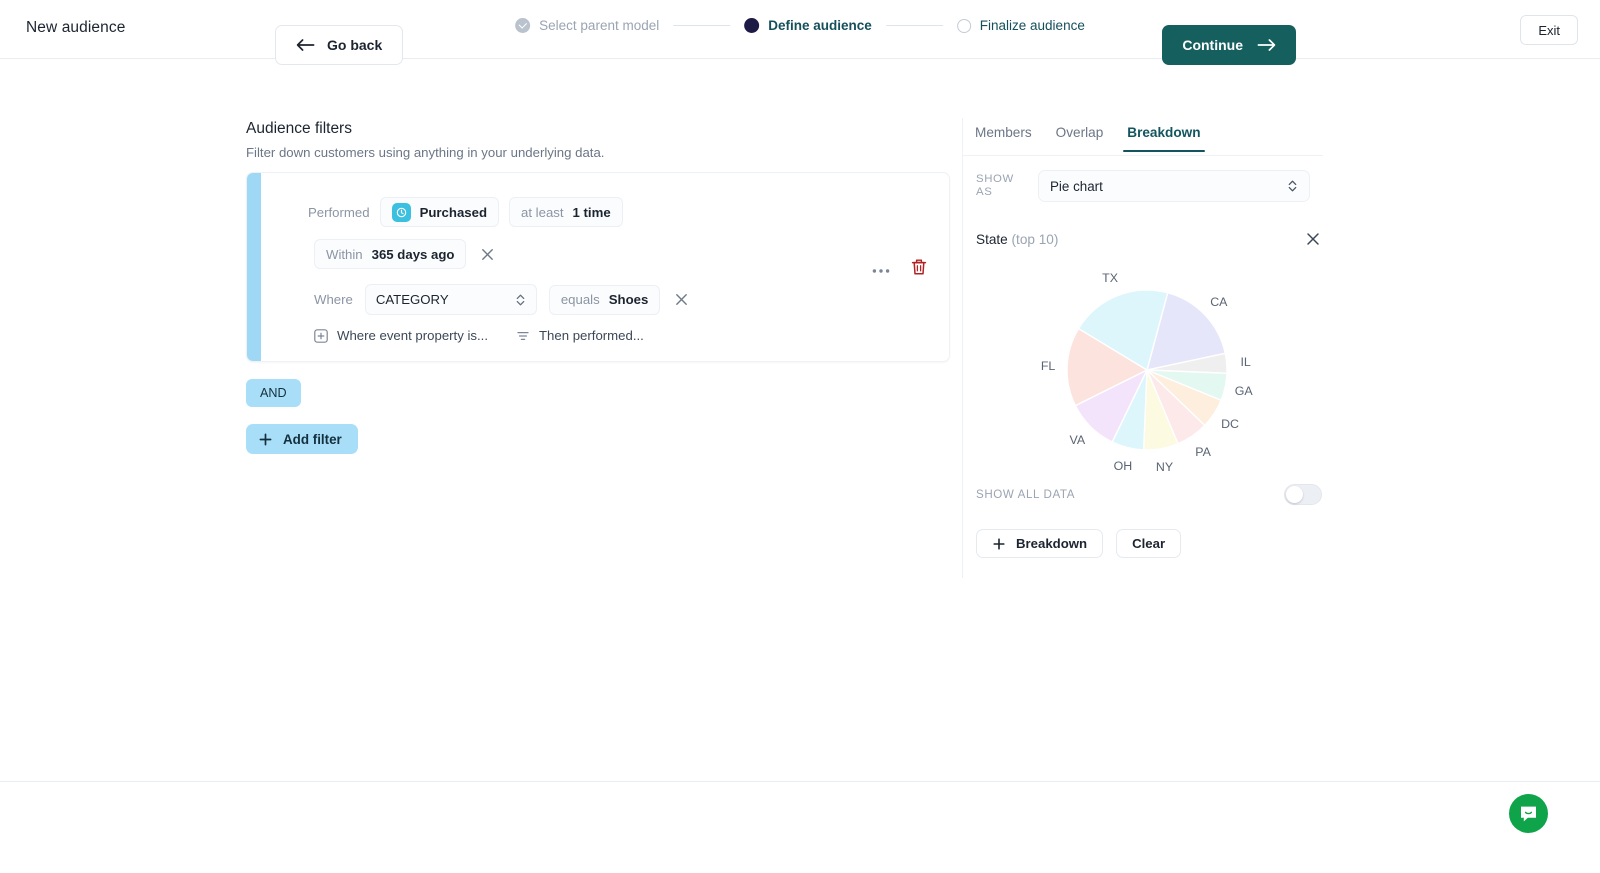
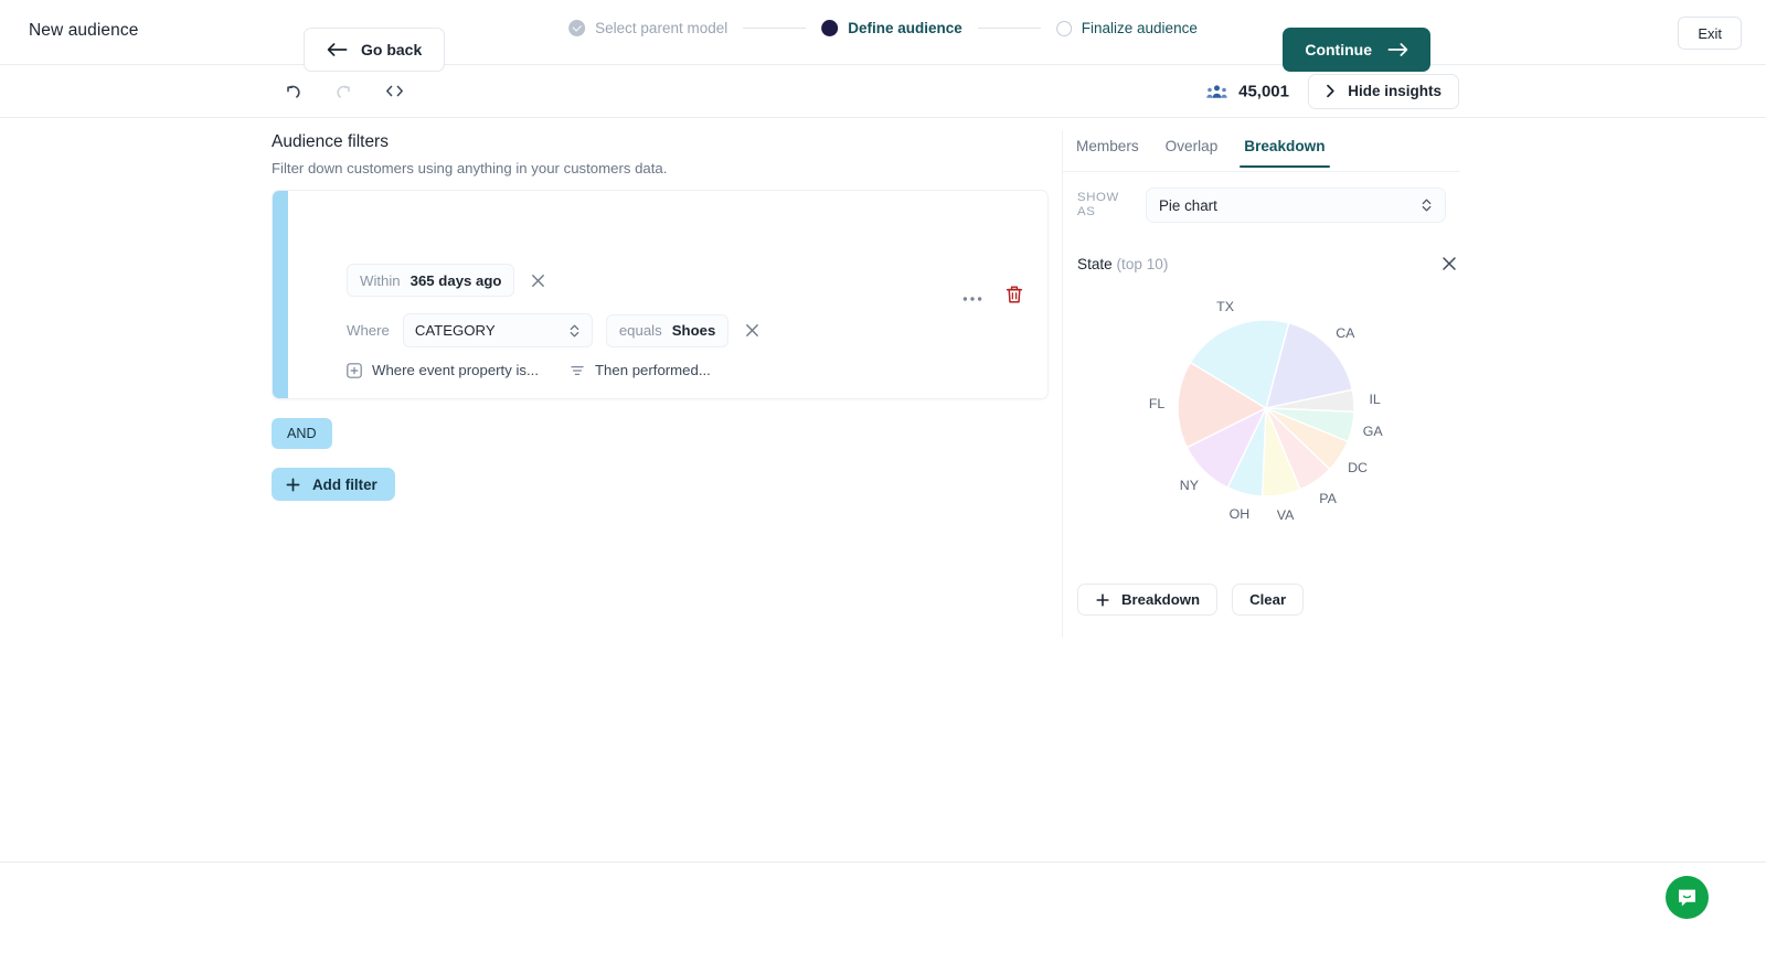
  New audience
  Select parent model
  Define audience
  Finalize audience
  Exit
+ 45,001
+ Hide insights
  Audience filters
- Filter down customers using anything in your underlying data.
+ Filter down customers using anything in your customers data.
- Performed
- Purchased
- at least
- 1 time
  Within
  365 days ago
  Where
  CATEGORY
  equals
  Shoes
  Where event property is...
  Then performed...
  AND
  Add filter
  Members
  Overlap
  Breakdown
  SHOW AS
  Pie chart
  State (top 10)
  CA
  IL
  GA
  DC
  PA
- NY
+ VA
  OH
- VA
+ NY
  FL
  TX
- SHOW ALL DATA
  Breakdown
  Clear
  Go back
  Continue
